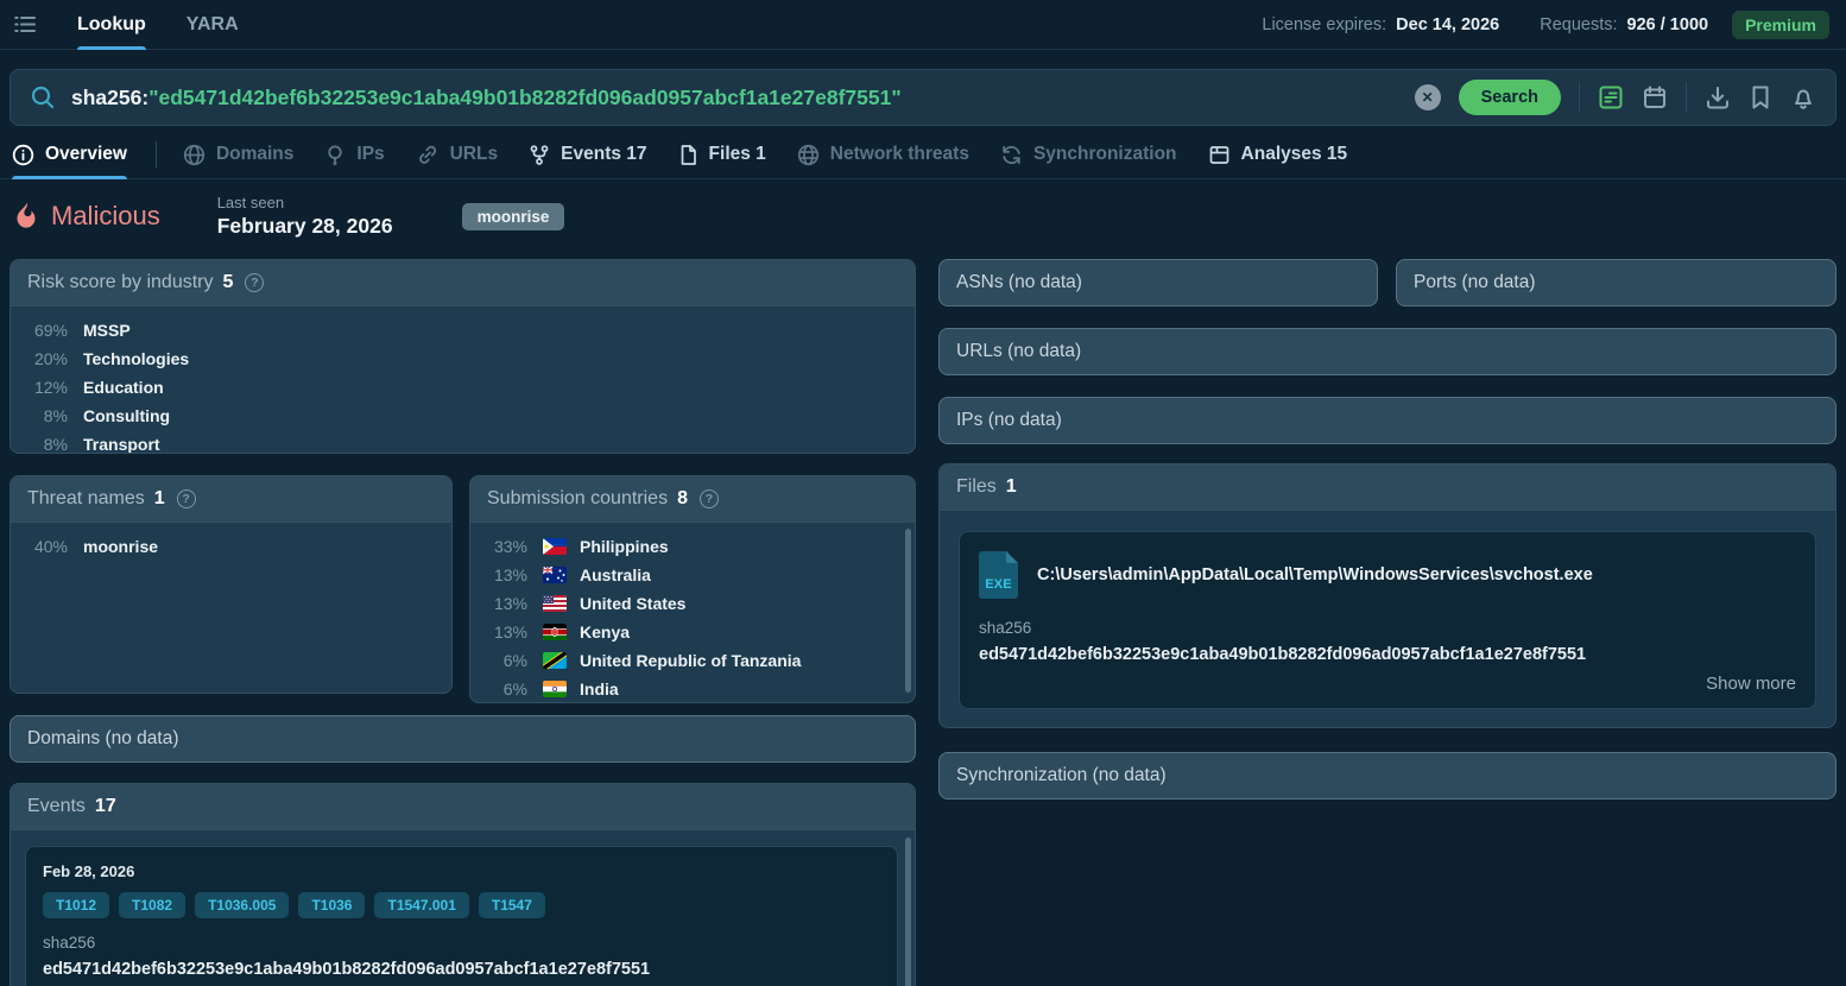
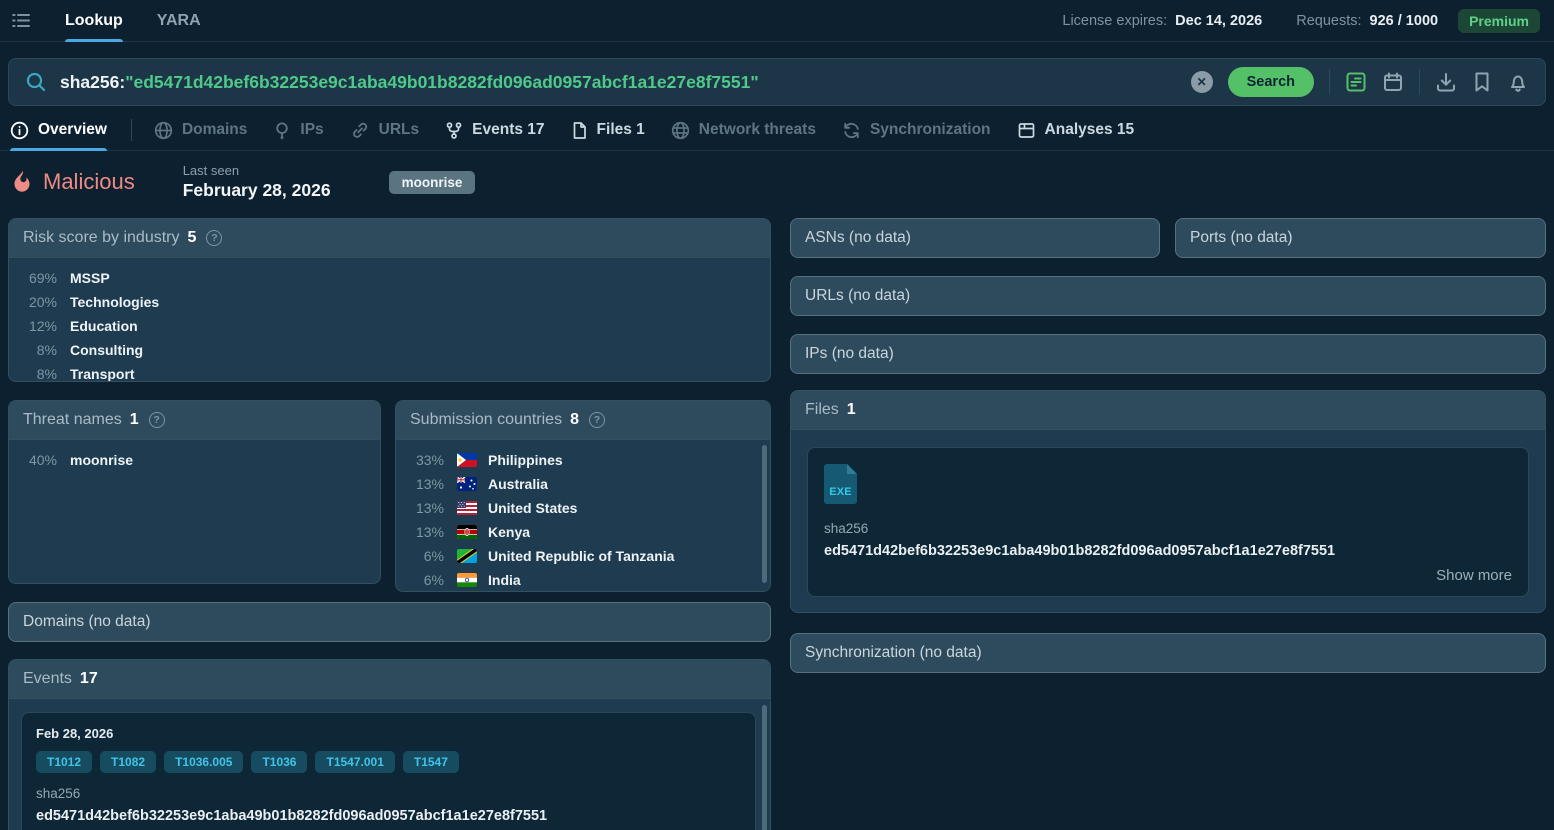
  Lookup
  YARA
  License expires:
  Dec 14, 2026
  Requests:
  926 / 1000
  Premium
  sha256:"ed5471d42bef6b32253e9c1aba49b01b8282fd096ad0957abcf1a1e27e8f7551"
  Search
  Overview
  Domains
  IPs
  URLs
  Events 17
  Files 1
  Network threats
  Synchronization
  Analyses 15
  Malicious
  Last seen
  February 28, 2026
  moonrise
  Risk score by industry
  5
  69%
  MSSP
  20%
  Technologies
  12%
  Education
  8%
  Consulting
  8%
  Transport
  Threat names
  1
  40%
  moonrise
  Submission countries
  8
  33%
  Philippines
  13%
  Australia
  13%
  United States
  13%
  Kenya
  6%
  United Republic of Tanzania
  6%
  India
  Domains (no data)
  Events
  17
  Feb 28, 2026
  T1012
  T1082
  T1036.005
  T1036
  T1547.001
  T1547
  sha256
  ed5471d42bef6b32253e9c1aba49b01b8282fd096ad0957abcf1a1e27e8f7551
  ASNs (no data)
  Ports (no data)
  URLs (no data)
  IPs (no data)
  Files
  1
  EXE
- C:\Users\admin\AppData\Local\Temp\WindowsServices\svchost.exe
  sha256
  ed5471d42bef6b32253e9c1aba49b01b8282fd096ad0957abcf1a1e27e8f7551
  Show more
  Synchronization (no data)
